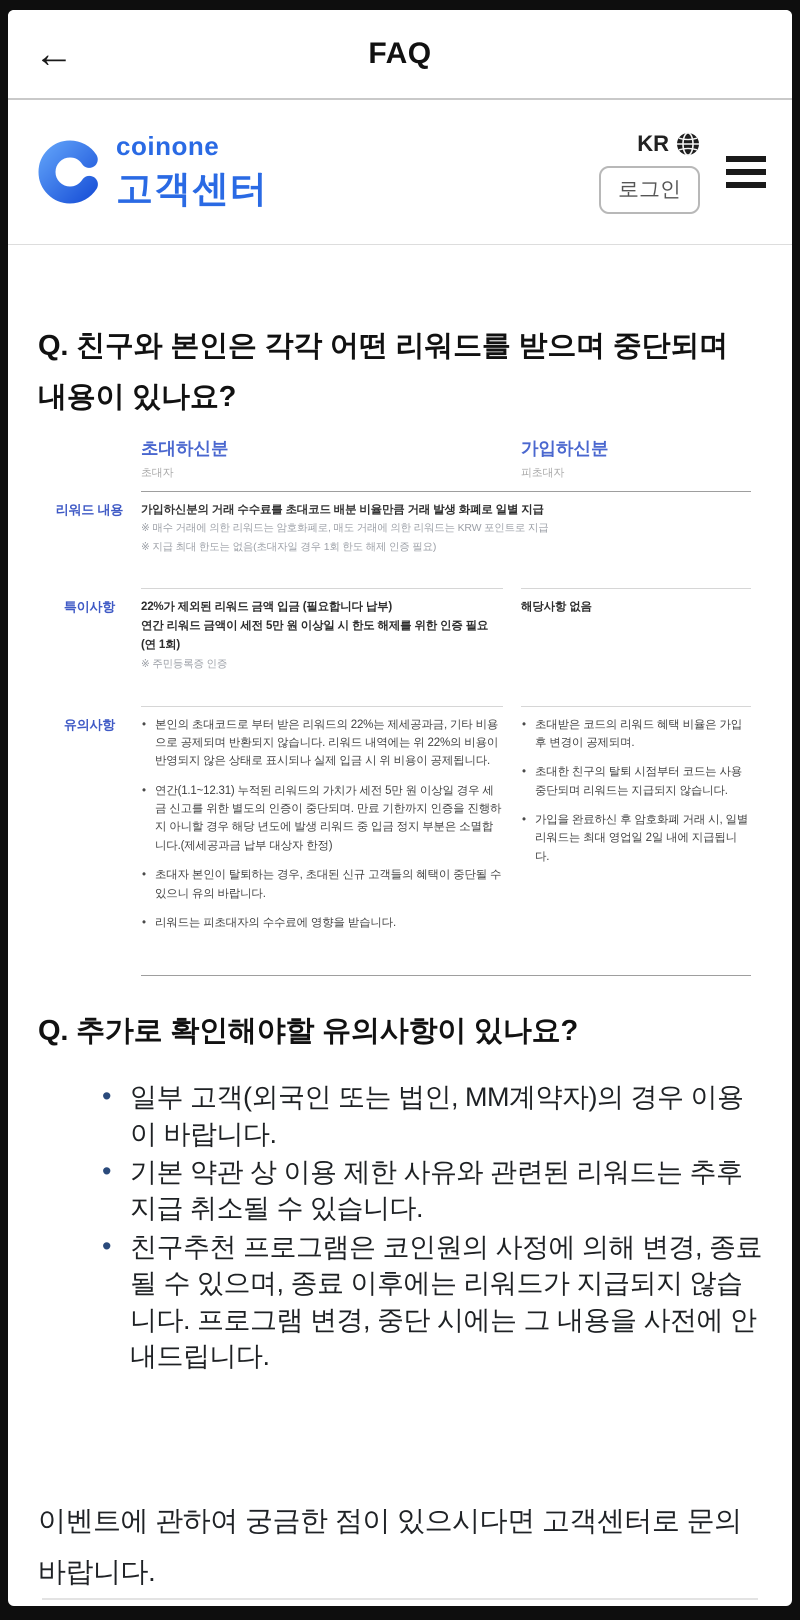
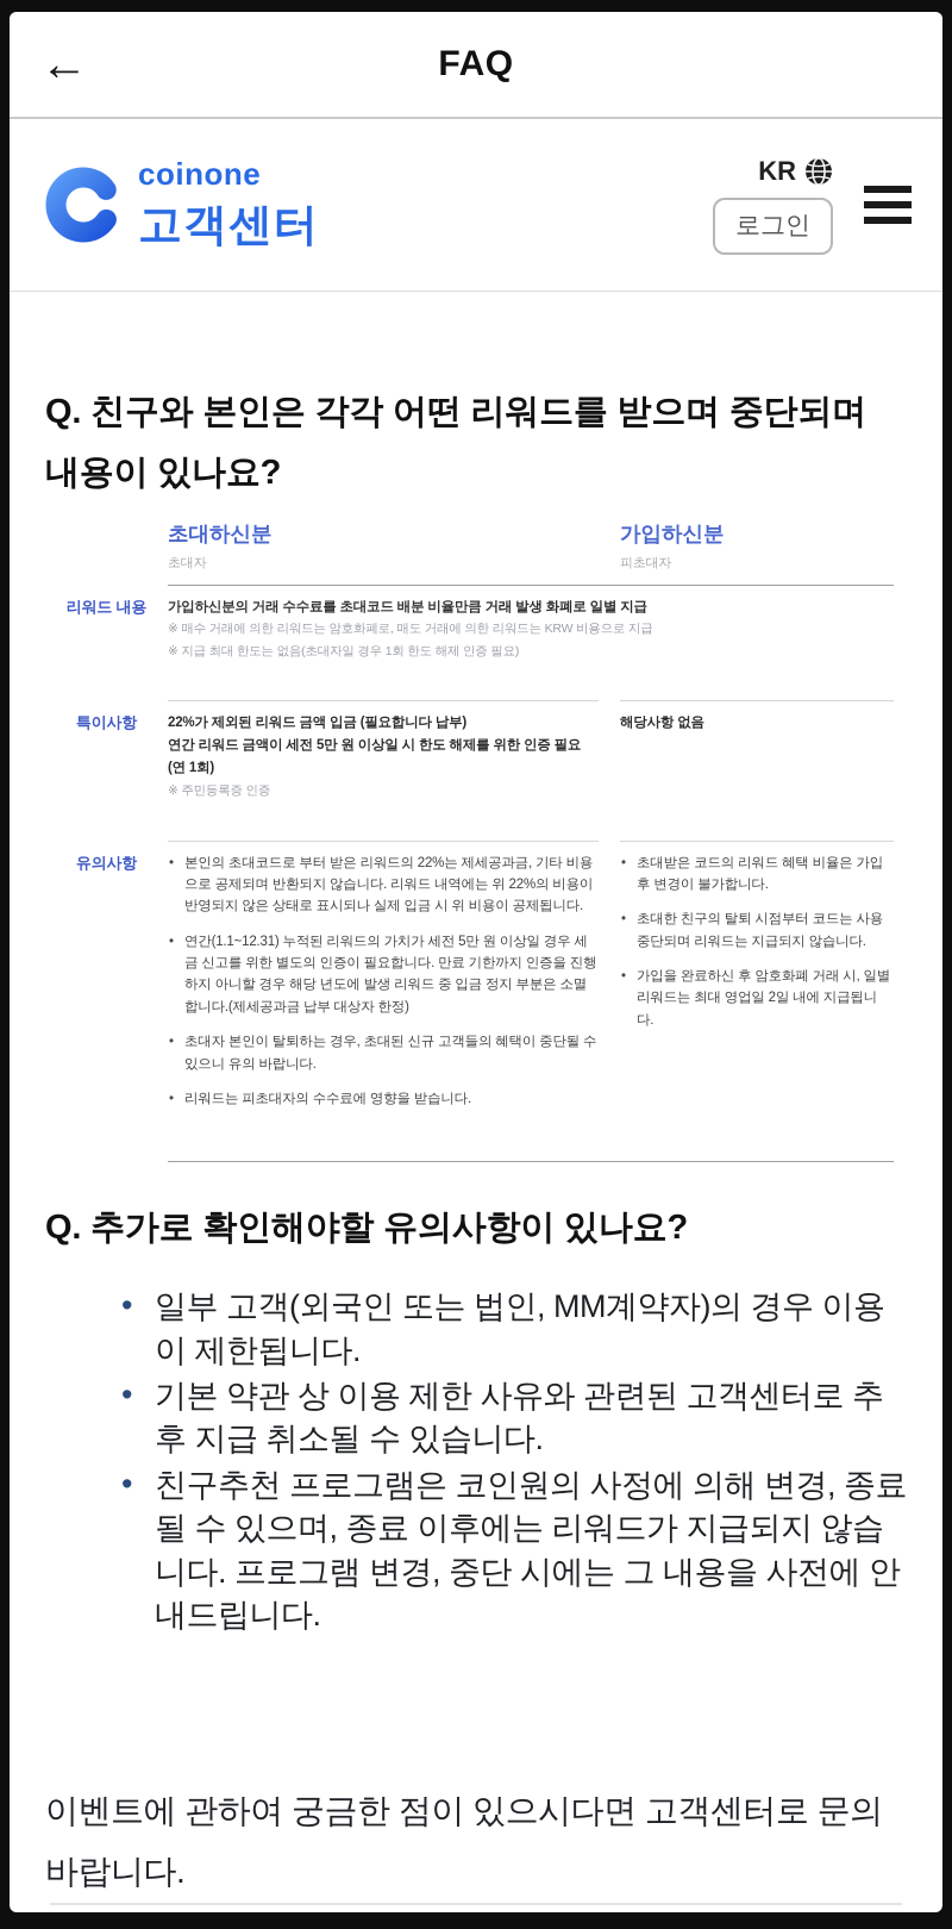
  ←
  FAQ
  coinone
  고객센터
  KR
  로그인
  Q. 친구와 본인은 각각 어떤 리워드를 받으며 중단되며 내용이 있나요?
  초대하신분
  초대자
  가입하신분
  피초대자
  리워드 내용
  가입하신분의 거래 수수료를 초대코드 배분 비율만큼 거래 발생 화폐로 일별 지급
- ※ 매수 거래에 의한 리워드는 암호화폐로, 매도 거래에 의한 리워드는 KRW 포인트로 지급
+ ※ 매수 거래에 의한 리워드는 암호화폐로, 매도 거래에 의한 리워드는 KRW 비용으로 지급
  ※ 지급 최대 한도는 없음(초대자일 경우 1회 한도 해제 인증 필요)
  특이사항
  22%가 제외된 리워드 금액 입금 (필요합니다 납부)
  연간 리워드 금액이 세전 5만 원 이상일 시 한도 해제를 위한 인증 필요 (연 1회)
  ※ 주민등록증 인증
  해당사항 없음
  유의사항
  본인의 초대코드로 부터 받은 리워드의 22%는 제세공과금, 기타 비용으로 공제되며 반환되지 않습니다. 리워드 내역에는 위 22%의 비용이 반영되지 않은 상태로 표시되나 실제 입금 시 위 비용이 공제됩니다.
- 연간(1.1~12.31) 누적된 리워드의 가치가 세전 5만 원 이상일 경우 세금 신고를 위한 별도의 인증이 중단되며. 만료 기한까지 인증을 진행하지 아니할 경우 해당 년도에 발생 리워드 중 입금 정지 부분은 소멸합니다.(제세공과금 납부 대상자 한정)
+ 연간(1.1~12.31) 누적된 리워드의 가치가 세전 5만 원 이상일 경우 세금 신고를 위한 별도의 인증이 필요합니다. 만료 기한까지 인증을 진행하지 아니할 경우 해당 년도에 발생 리워드 중 입금 정지 부분은 소멸합니다.(제세공과금 납부 대상자 한정)
  초대자 본인이 탈퇴하는 경우, 초대된 신규 고객들의 혜택이 중단될 수 있으니 유의 바랍니다.
  리워드는 피초대자의 수수료에 영향을 받습니다.
- 초대받은 코드의 리워드 혜택 비율은 가입 후 변경이 공제되며.
+ 초대받은 코드의 리워드 혜택 비율은 가입 후 변경이 불가합니다.
  초대한 친구의 탈퇴 시점부터 코드는 사용 중단되며 리워드는 지급되지 않습니다.
  가입을 완료하신 후 암호화폐 거래 시, 일별 리워드는 최대 영업일 2일 내에 지급됩니다.
  Q. 추가로 확인해야할 유의사항이 있나요?
- 일부 고객(외국인 또는 법인, MM계약자)의 경우 이용이 바랍니다.
+ 일부 고객(외국인 또는 법인, MM계약자)의 경우 이용이 제한됩니다.
- 기본 약관 상 이용 제한 사유와 관련된 리워드는 추후 지급 취소될 수 있습니다.
+ 기본 약관 상 이용 제한 사유와 관련된 고객센터로 추후 지급 취소될 수 있습니다.
  친구추천 프로그램은 코인원의 사정에 의해 변경, 종료될 수 있으며, 종료 이후에는 리워드가 지급되지 않습니다. 프로그램 변경, 중단 시에는 그 내용을 사전에 안내드립니다.
  이벤트에 관하여 궁금한 점이 있으시다면 고객센터로 문의 바랍니다.
